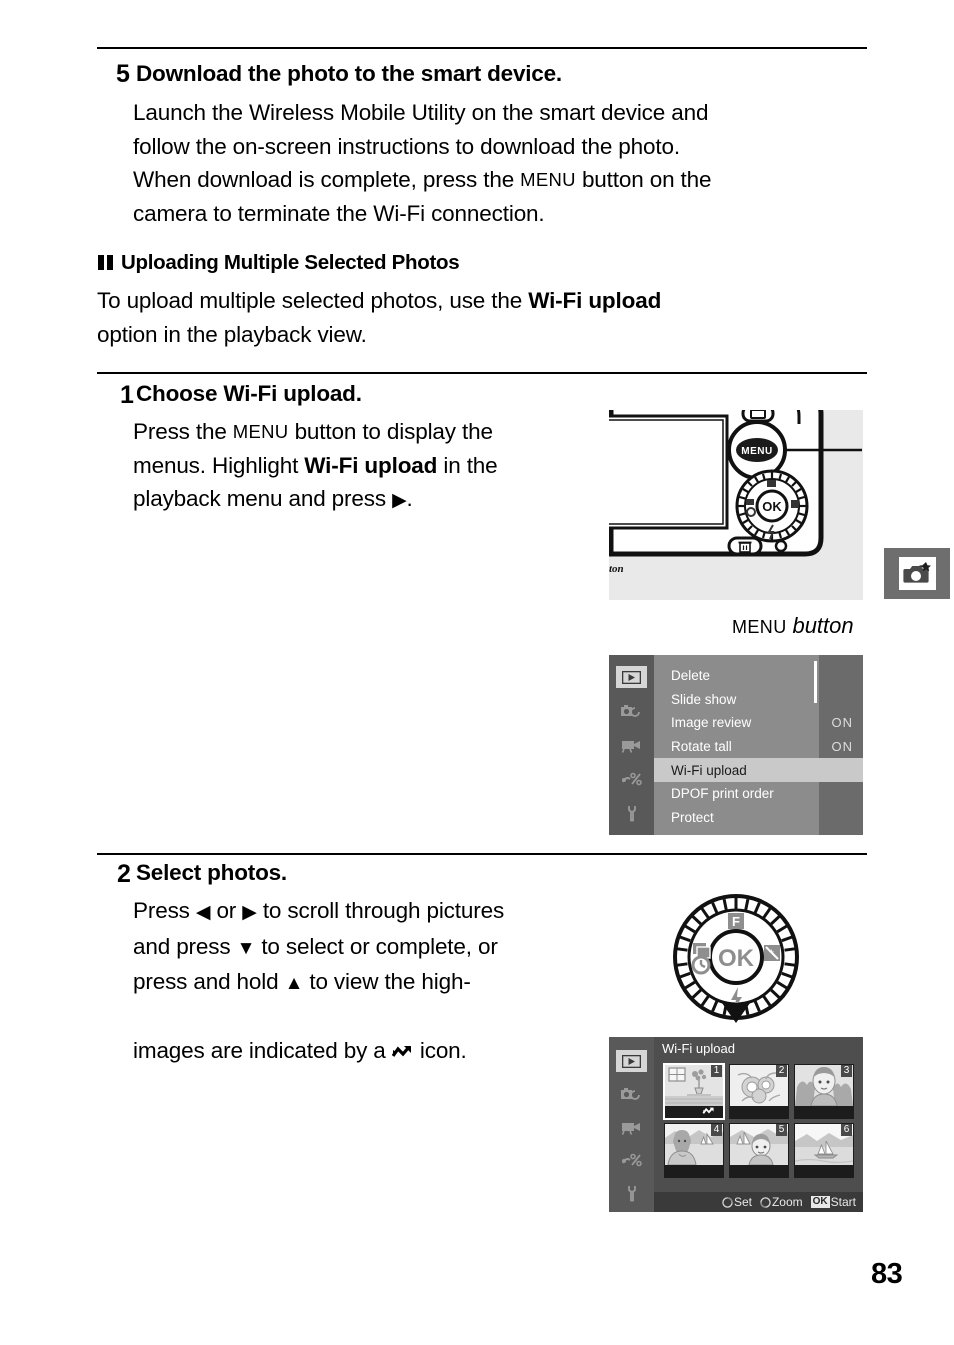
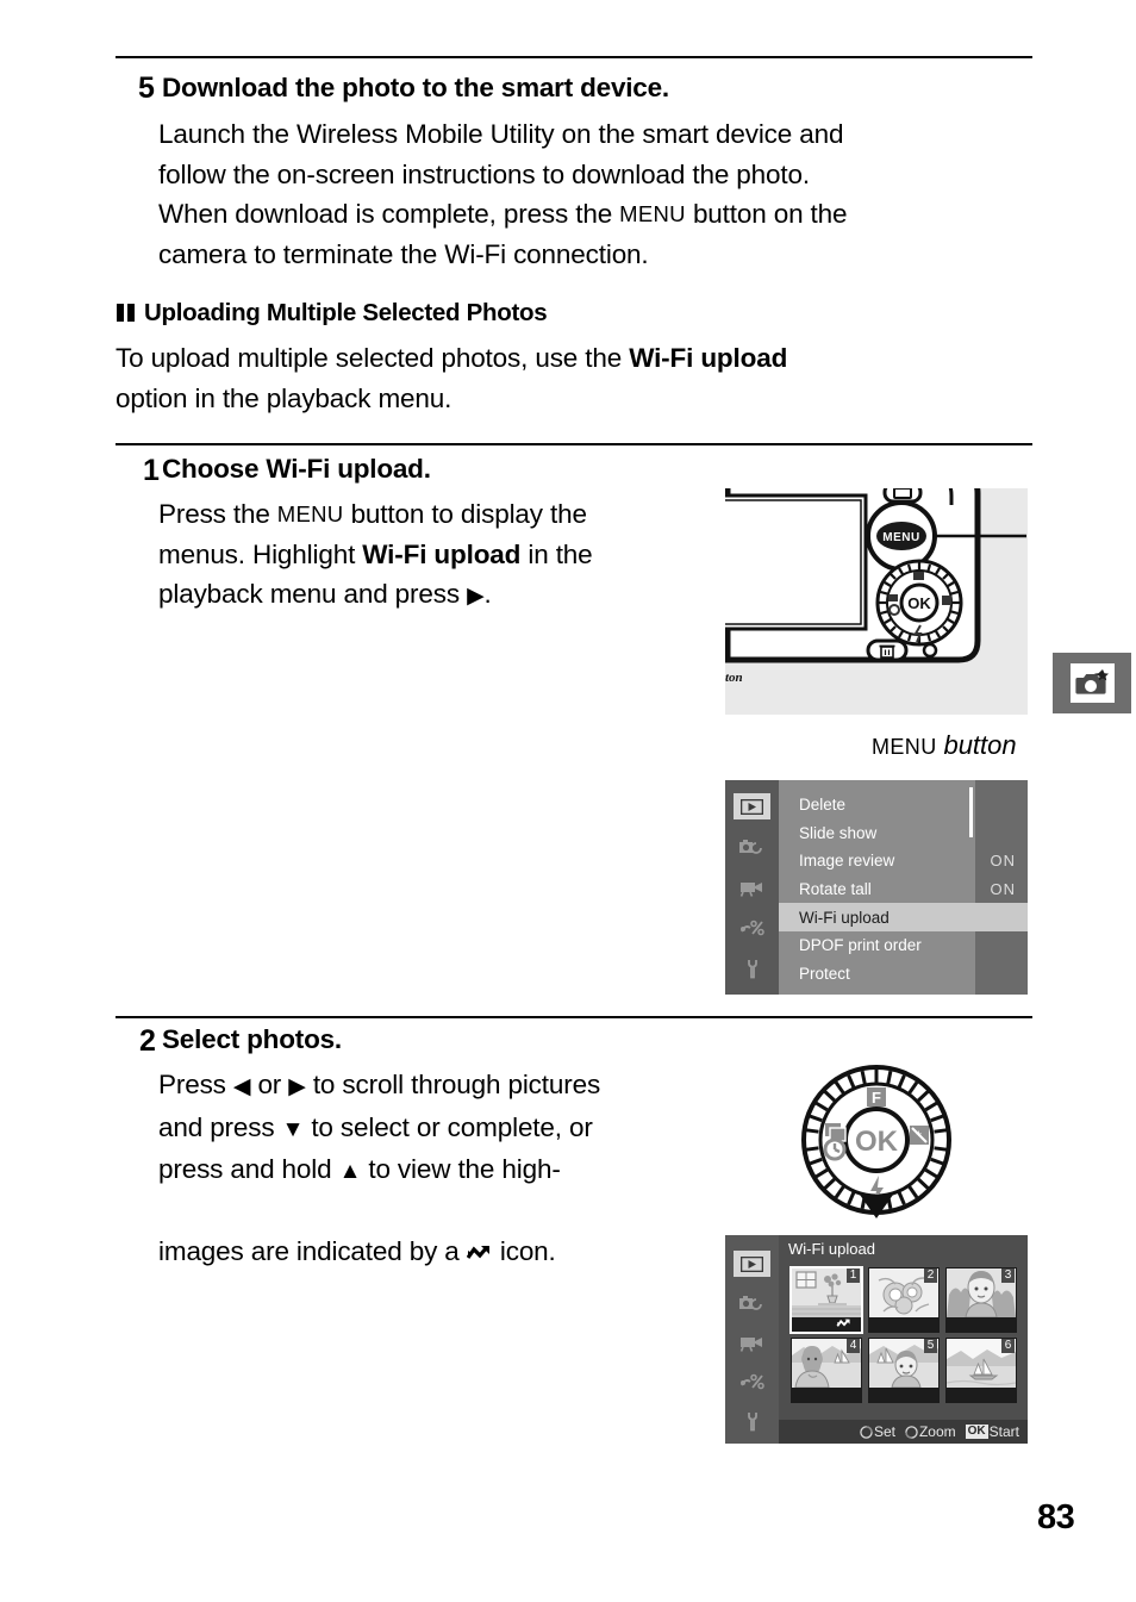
  5
  Download the photo to the smart device.
  Launch the Wireless Mobile Utility on the smart device and
  follow the on-screen instructions to download the photo.
  When download is complete, press the MENU button on the
  camera to terminate the Wi-Fi connection.
  Uploading Multiple Selected Photos
  To upload multiple selected photos, use the Wi-Fi upload
- option in the playback view.
+ option in the playback menu.
  1
  Choose Wi-Fi upload.
  Press the MENU button to display the
  menus. Highlight Wi-Fi upload in the
  playback menu and press ▶.
  ton
  MENU
  OK
  MENU button
  Delete
  Slide show
  Image review
  ON
  Rotate tall
  ON
  Wi-Fi upload
  DPOF print order
  Protect
  2
  Select photos.
  Press ◀ or ▶ to scroll through pictures
  and press ▼ to select or complete, or
  press and hold ▲ to view the high-
  images are indicated by a icon.
  OK
  F
  +
  Wi-Fi upload
  1
  2
  3
  4
  5
  6
  Set
  Zoom
  OK
  Start
  83
